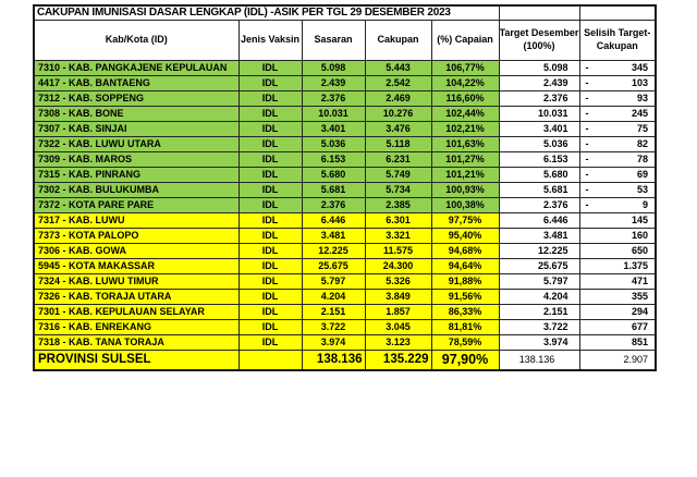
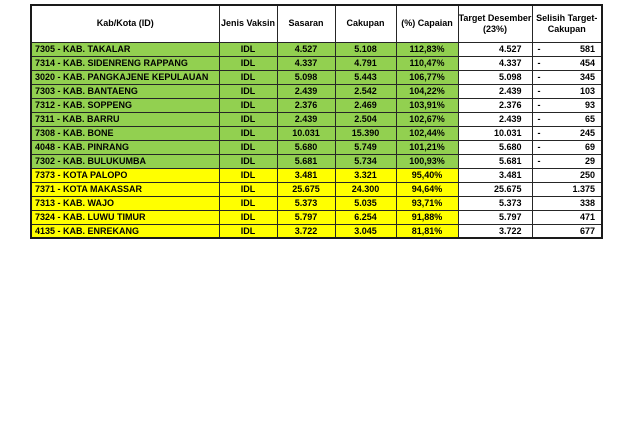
- CAKUPAN IMUNISASI DASAR LENGKAP (IDL) -ASIK PER TGL 29 DESEMBER 2023
- Kab/Kota (ID)	Jenis Vaksin	Sasaran	Cakupan	(%) Capaian	Target Desember (100%)	Selisih Target-Cakupan
+ Kab/Kota (ID)	Jenis Vaksin	Sasaran	Cakupan	(%) Capaian	Target Desember (23%)	Selisih Target-Cakupan
+ 7305 - KAB. TAKALAR	IDL	4.527	5.108	112,83%	4.527	- 581
+ 7314 - KAB. SIDENRENG RAPPANG	IDL	4.337	4.791	110,47%	4.337	- 454
- 7310 - KAB. PANGKAJENE KEPULAUAN	IDL	5.098	5.443	106,77%	5.098	- 345
+ 3020 - KAB. PANGKAJENE KEPULAUAN	IDL	5.098	5.443	106,77%	5.098	- 345
- 4417 - KAB. BANTAENG	IDL	2.439	2.542	104,22%	2.439	- 103
+ 7303 - KAB. BANTAENG	IDL	2.439	2.542	104,22%	2.439	- 103
- 7312 - KAB. SOPPENG	IDL	2.376	2.469	116,60%	2.376	- 93
+ 7312 - KAB. SOPPENG	IDL	2.376	2.469	103,91%	2.376	- 93
+ 7311 - KAB. BARRU	IDL	2.439	2.504	102,67%	2.439	- 65
- 7308 - KAB. BONE	IDL	10.031	10.276	102,44%	10.031	- 245
+ 7308 - KAB. BONE	IDL	10.031	15.390	102,44%	10.031	- 245
- 7307 - KAB. SINJAI	IDL	3.401	3.476	102,21%	3.401	- 75
- 7322 - KAB. LUWU UTARA	IDL	5.036	5.118	101,63%	5.036	- 82
- 7309 - KAB. MAROS	IDL	6.153	6.231	101,27%	6.153	- 78
- 7315 - KAB. PINRANG	IDL	5.680	5.749	101,21%	5.680	- 69
+ 4048 - KAB. PINRANG	IDL	5.680	5.749	101,21%	5.680	- 69
- 7302 - KAB. BULUKUMBA	IDL	5.681	5.734	100,93%	5.681	- 53
+ 7302 - KAB. BULUKUMBA	IDL	5.681	5.734	100,93%	5.681	- 29
- 7372 - KOTA PARE PARE	IDL	2.376	2.385	100,38%	2.376	- 9
- 7317 - KAB. LUWU	IDL	6.446	6.301	97,75%	6.446	145
- 7373 - KOTA PALOPO	IDL	3.481	3.321	95,40%	3.481	160
+ 7373 - KOTA PALOPO	IDL	3.481	3.321	95,40%	3.481	250
- 7306 - KAB. GOWA	IDL	12.225	11.575	94,68%	12.225	650
- 5945 - KOTA MAKASSAR	IDL	25.675	24.300	94,64%	25.675	1.375
+ 7371 - KOTA MAKASSAR	IDL	25.675	24.300	94,64%	25.675	1.375
+ 7313 - KAB. WAJO	IDL	5.373	5.035	93,71%	5.373	338
- 7324 - KAB. LUWU TIMUR	IDL	5.797	5.326	91,88%	5.797	471
+ 7324 - KAB. LUWU TIMUR	IDL	5.797	6.254	91,88%	5.797	471
- 7326 - KAB. TORAJA UTARA	IDL	4.204	3.849	91,56%	4.204	355
- 7301 - KAB. KEPULAUAN SELAYAR	IDL	2.151	1.857	86,33%	2.151	294
- 7316 - KAB. ENREKANG	IDL	3.722	3.045	81,81%	3.722	677
+ 4135 - KAB. ENREKANG	IDL	3.722	3.045	81,81%	3.722	677
- 7318 - KAB. TANA TORAJA	IDL	3.974	3.123	78,59%	3.974	851
- PROVINSI SULSEL		138.136	135.229	97,90%	138.136	2.907
